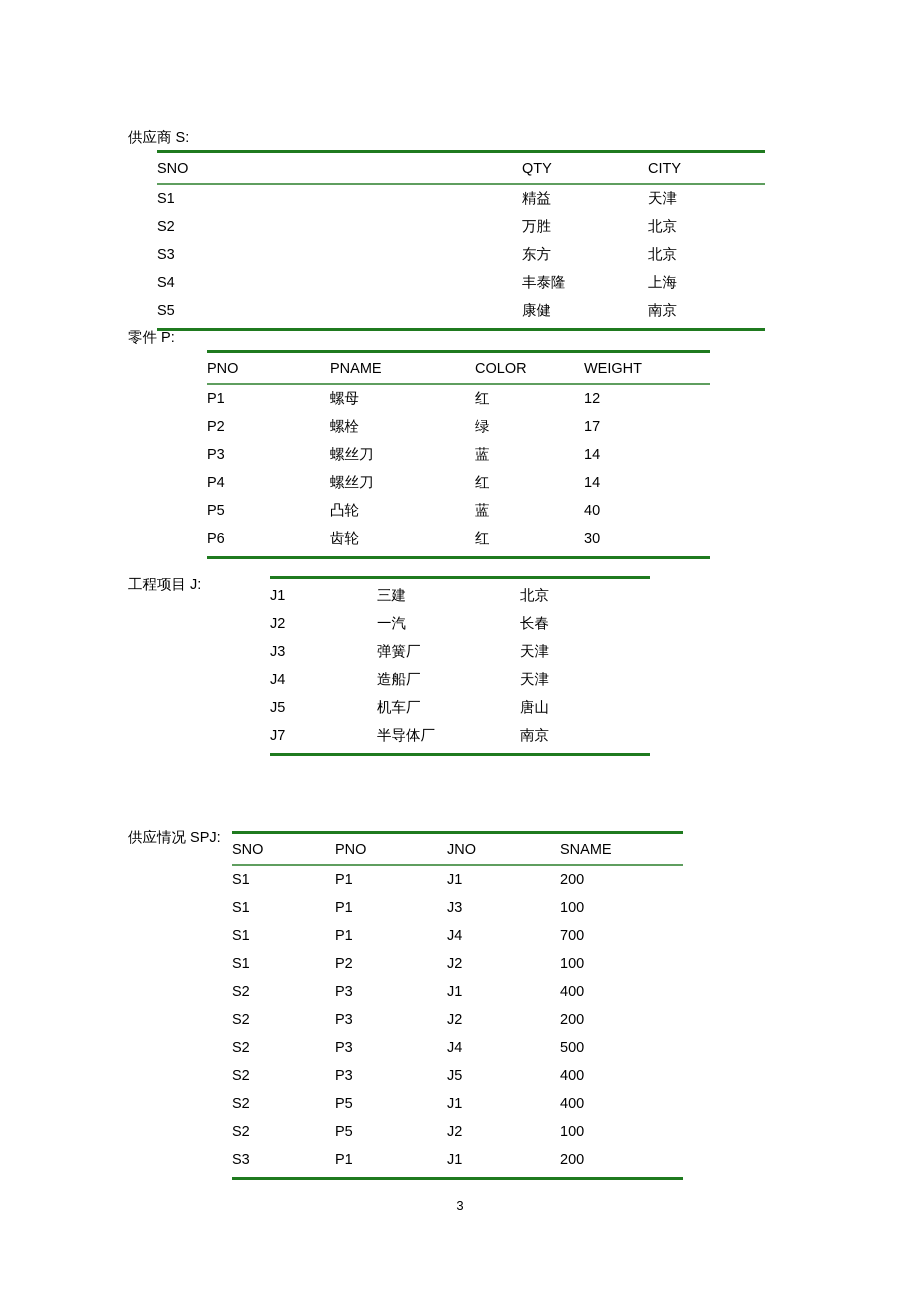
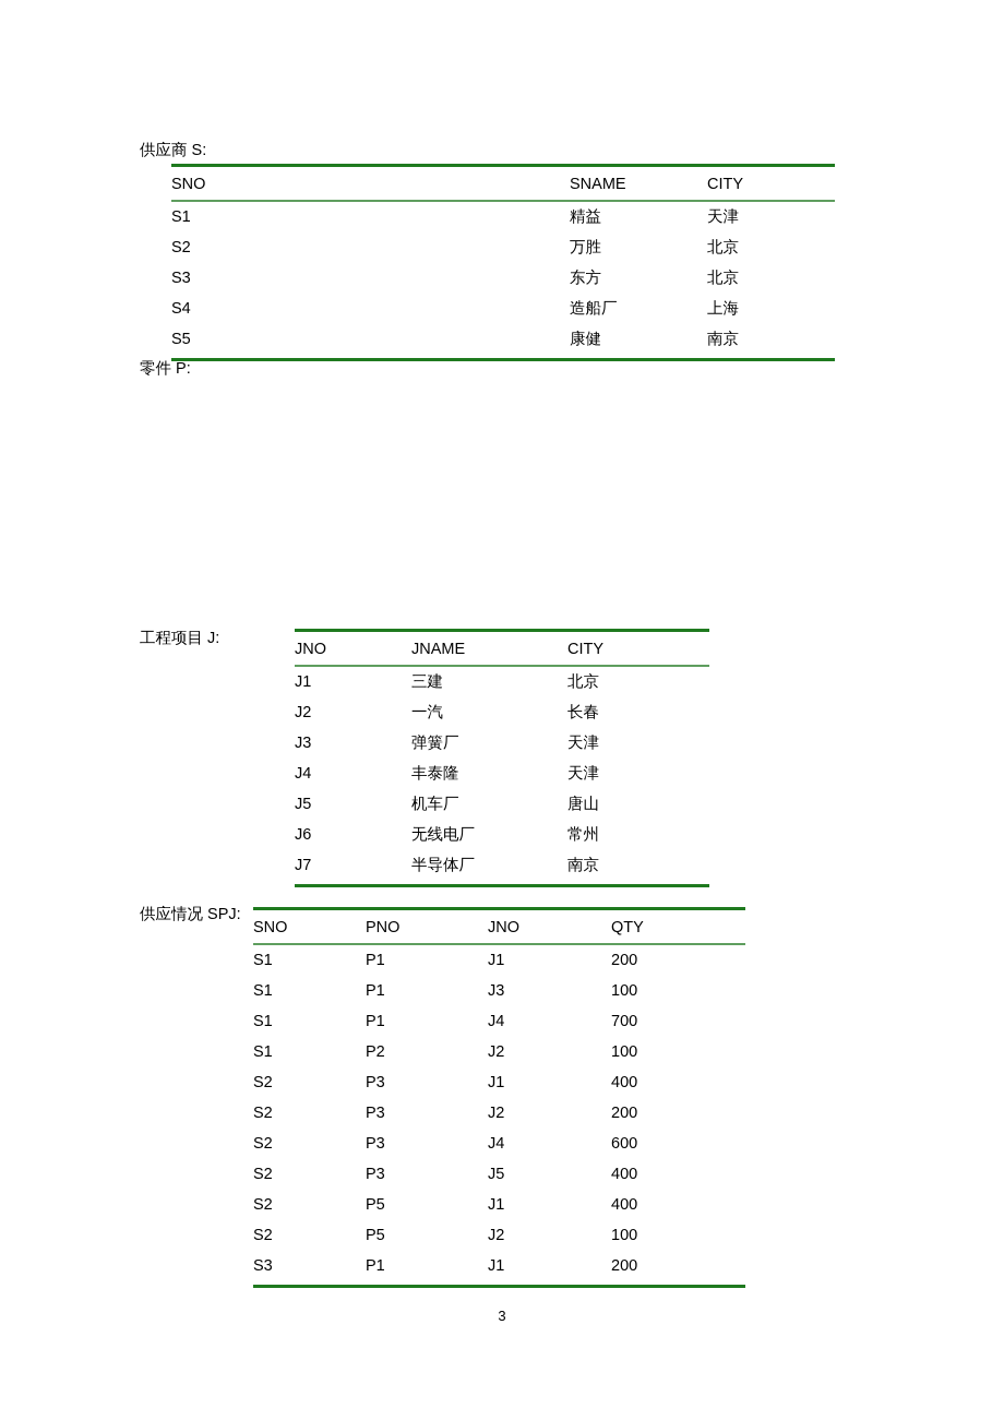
  供应商 S:
- SNO	QTY	CITY
+ SNO	SNAME	CITY
  S1	精益	天津
  S2	万胜	北京
  S3	东方	北京
- S4	丰泰隆	上海
+ S4	造船厂	上海
  S5	康健	南京
  零件 P:
- PNO	PNAME	COLOR	WEIGHT
- P1	螺母	红	12
- P2	螺栓	绿	17
- P3	螺丝刀	蓝	14
- P4	螺丝刀	红	14
- P5	凸轮	蓝	40
- P6	齿轮	红	30
  工程项目 J:
+ JNO	JNAME	CITY
  J1	三建	北京
  J2	一汽	长春
  J3	弹簧厂	天津
- J4	造船厂	天津
+ J4	丰泰隆	天津
  J5	机车厂	唐山
+ J6	无线电厂	常州
  J7	半导体厂	南京
  供应情况 SPJ:
- SNO	PNO	JNO	SNAME
+ SNO	PNO	JNO	QTY
  S1	P1	J1	200
  S1	P1	J3	100
  S1	P1	J4	700
  S1	P2	J2	100
  S2	P3	J1	400
  S2	P3	J2	200
- S2	P3	J4	500
+ S2	P3	J4	600
  S2	P3	J5	400
  S2	P5	J1	400
  S2	P5	J2	100
  S3	P1	J1	200
  3
